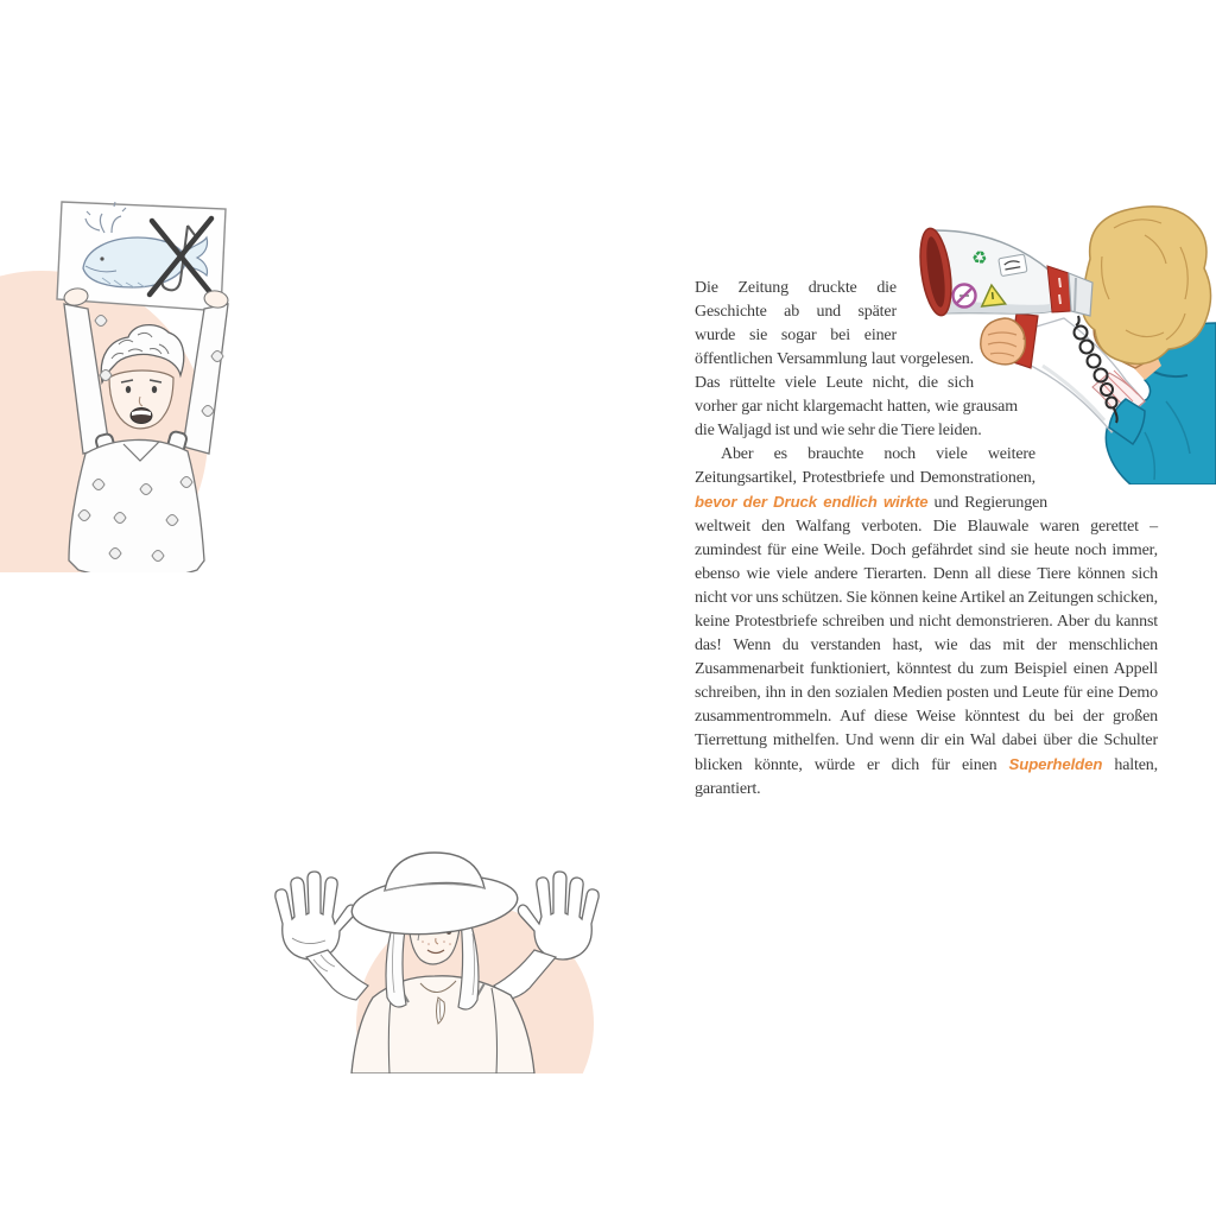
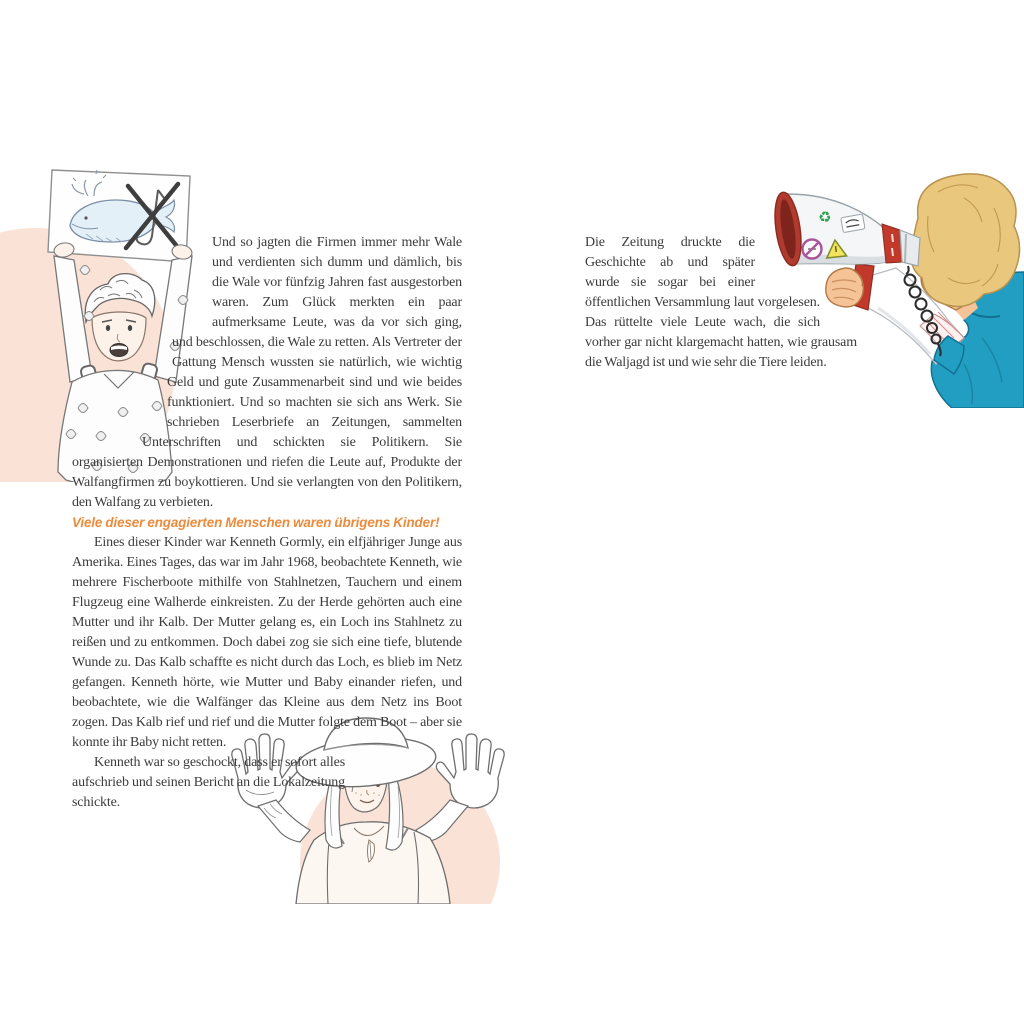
+ Und so jagten die Firmen immer mehr Wale und verdienten sich dumm und dämlich, bis die Wale vor fünfzig Jahren fast ausgestorben waren. Zum Glück merkten ein paar aufmerksame Leute, was da vor sich ging, und beschlossen, die Wale zu retten. Als Vertreter der Gattung Mensch wussten sie natürlich, wie wichtig Geld und gute Zusammenarbeit sind und wie beides funktioniert. Und so machten sie sich ans Werk. Sie schrieben Leserbriefe an Zeitungen, sammelten Unterschriften und schickten sie Politikern. Sie organisierten Demonstrationen und riefen die Leute auf, Produkte der Walfangfirmen zu boykottieren. Und sie verlangten von den Politikern, den Walfang zu verbieten.
+ Viele dieser engagierten Menschen waren übrigens Kinder!
+ Eines dieser Kinder war Kenneth Gormly, ein elfjähriger Junge aus Amerika. Eines Tages, das war im Jahr 1968, beobachtete Kenneth, wie mehrere Fischerboote mithilfe von Stahlnetzen, Tauchern und einem Flugzeug eine Walherde einkreisten. Zu der Herde gehörten auch eine Mutter und ihr Kalb. Der Mutter gelang es, ein Loch ins Stahlnetz zu reißen und zu entkommen. Doch dabei zog sie sich eine tiefe, blutende Wunde zu. Das Kalb schaffte es nicht durch das Loch, es blieb im Netz gefangen. Kenneth hörte, wie Mutter und Baby einander riefen, und beobachtete, wie die Walfänger das Kleine aus dem Netz ins Boot zogen. Das Kalb rief und rief und die Mutter folgte dem Boot – aber sie konnte ihr Baby nicht retten.
+ Kenneth war so geschockt, dass er sofort alles aufschrieb und seinen Bericht an die Lokalzeitung schickte.
- Die Zeitung druckte die Geschichte ab und später wurde sie sogar bei einer öffentlichen Versammlung laut vorgelesen. Das rüttelte viele Leute nicht, die sich vorher gar nicht klargemacht hatten, wie grausam die Waljagd ist und wie sehr die Tiere leiden.
+ Die Zeitung druckte die Geschichte ab und später wurde sie sogar bei einer öffentlichen Versammlung laut vorgelesen. Das rüttelte viele Leute wach, die sich vorher gar nicht klargemacht hatten, wie grausam die Waljagd ist und wie sehr die Tiere leiden.
- Aber es brauchte noch viele weitere Zeitungsartikel, Protestbriefe und Demonstrationen, bevor der Druck endlich wirkte und Regierungen weltweit den Walfang verboten. Die Blauwale waren gerettet – zumindest für eine Weile. Doch gefährdet sind sie heute noch immer, ebenso wie viele andere Tierarten. Denn all diese Tiere können sich nicht vor uns schützen. Sie können keine Artikel an Zeitungen schicken, keine Protestbriefe schreiben und nicht demonstrieren. Aber du kannst das! Wenn du verstanden hast, wie das mit der menschlichen Zusammenarbeit funktioniert, könntest du zum Beispiel einen Appell schreiben, ihn in den sozialen Medien posten und Leute für eine Demo zusammentrommeln. Auf diese Weise könntest du bei der großen Tierrettung mithelfen. Und wenn dir ein Wal dabei über die Schulter blicken könnte, würde er dich für einen Superhelden halten, garantiert.
